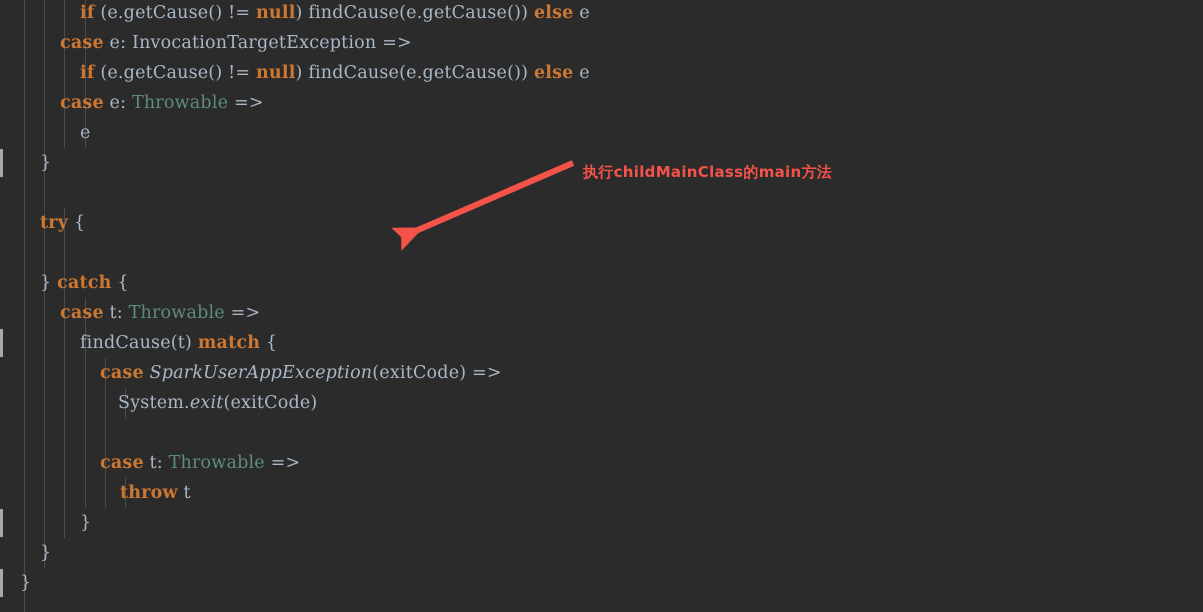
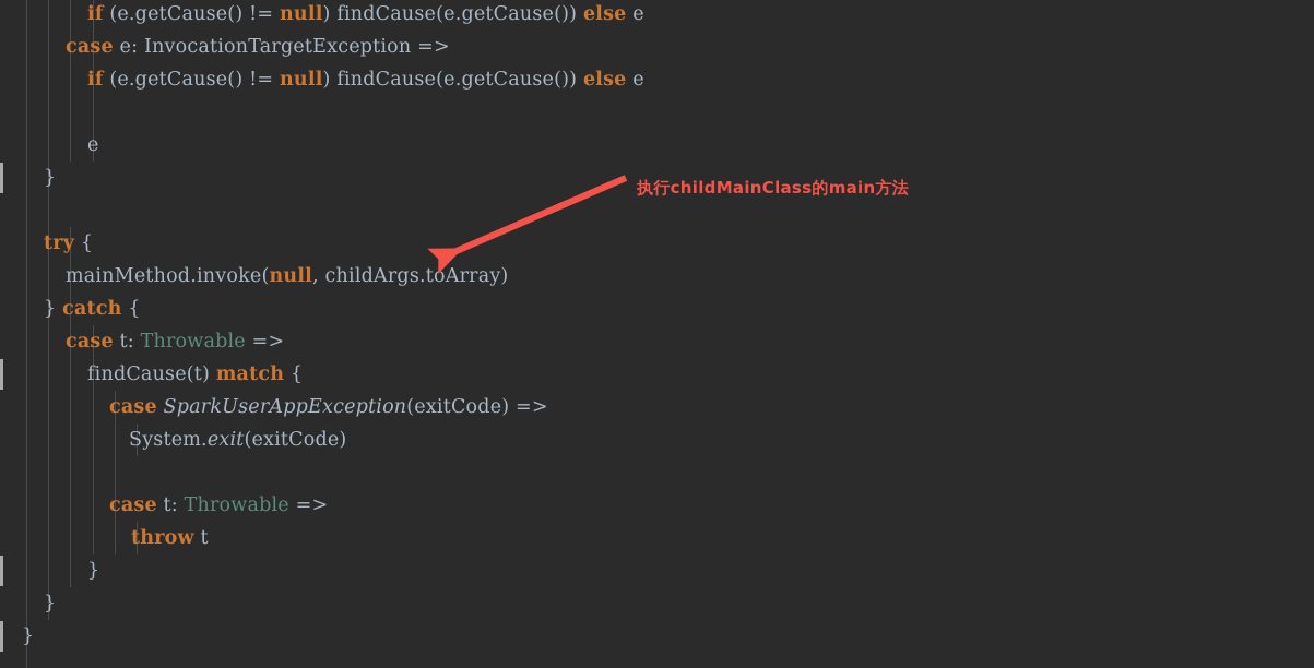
  if (e.getCause() != null) findCause(e.getCause()) else e
  case e: InvocationTargetException =>
  if (e.getCause() != null) findCause(e.getCause()) else e
- case e: Throwable =>
  e
  }
  try {
+ mainMethod.invoke(null, childArgs.toArray)
  } catch {
  case t: Throwable =>
  findCause(t) match {
  case SparkUserAppException(exitCode) =>
  System.exit(exitCode)
  case t: Throwable =>
  throw t
  }
  }
  }
  执行childMainClass的main方法
